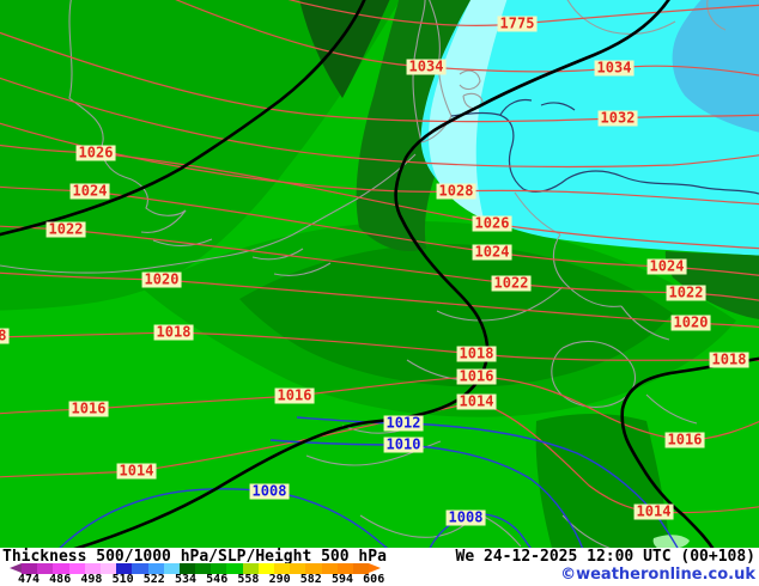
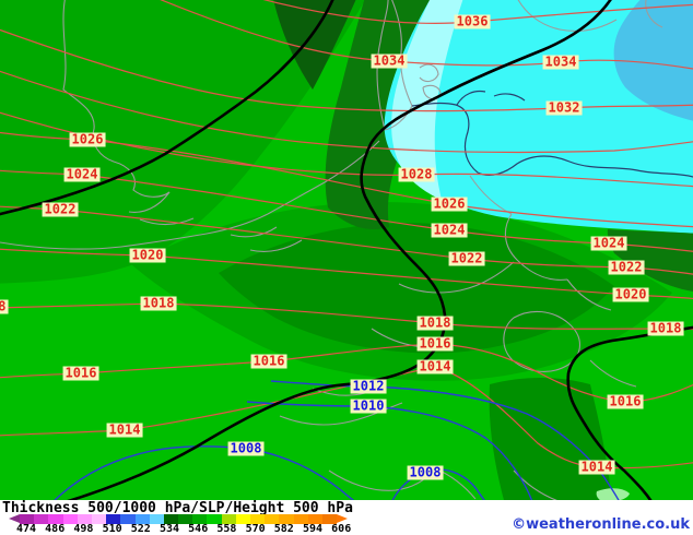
- 1775
+ 1036
  1034
  1034
  1032
  1028
  1026
  1026
  1024
  1024
  1024
  1022
  1022
  1022
  1020
  1020
  1018
  1018
  1018
  1016
  1016
  1016
  1016
  1014
  1014
  1014
  1012
  1010
  1008
  1008
  Thickness 500/1000 hPa/SLP/Height 500 hPa
- We 24-12-2025 12:00 UTC (00+108)
  ©weatheronline.co.uk
  474
  486
  498
  510
  522
  534
  546
  558
- 290
+ 570
  582
  594
  606
